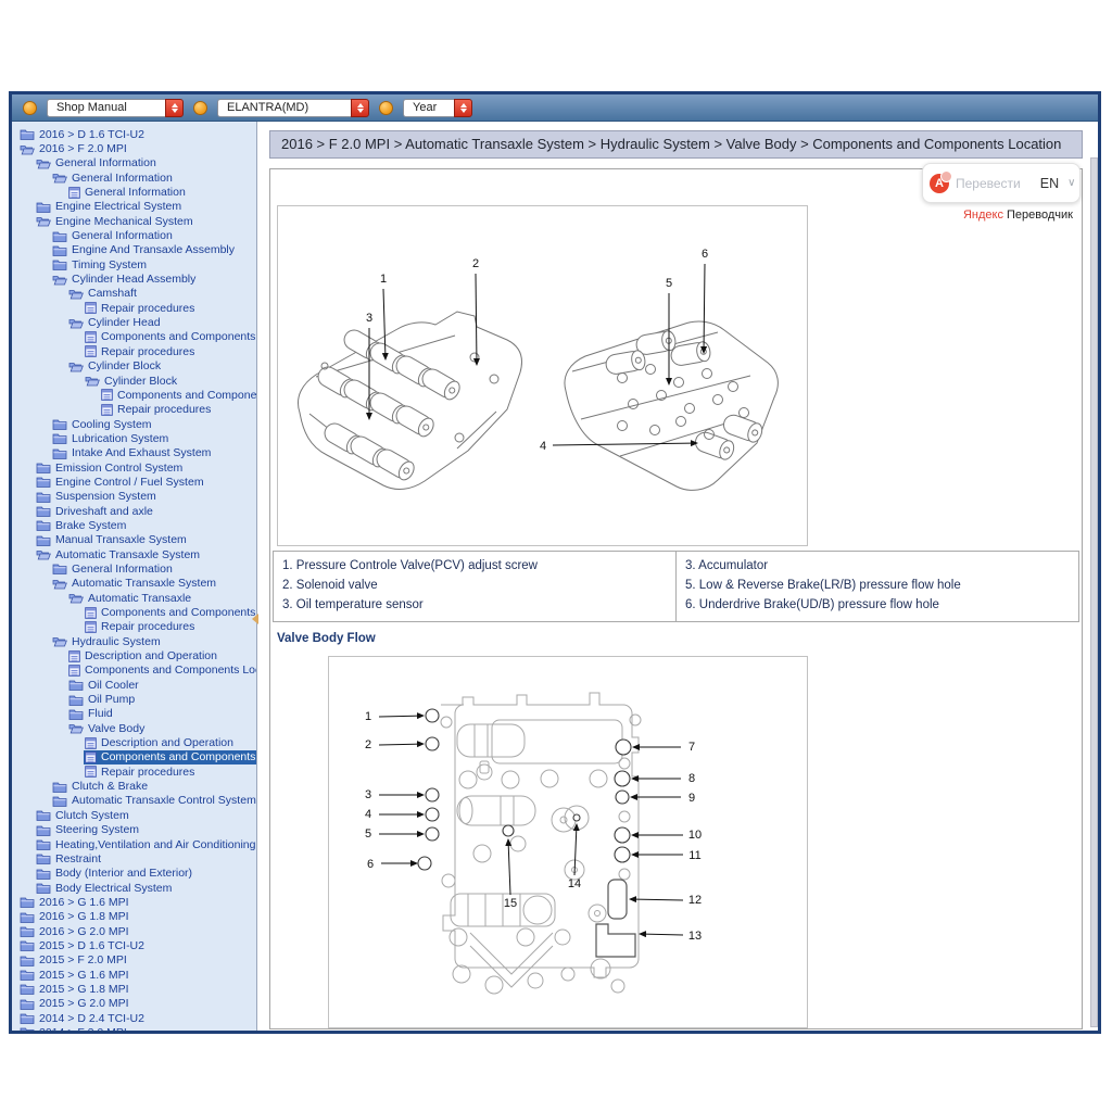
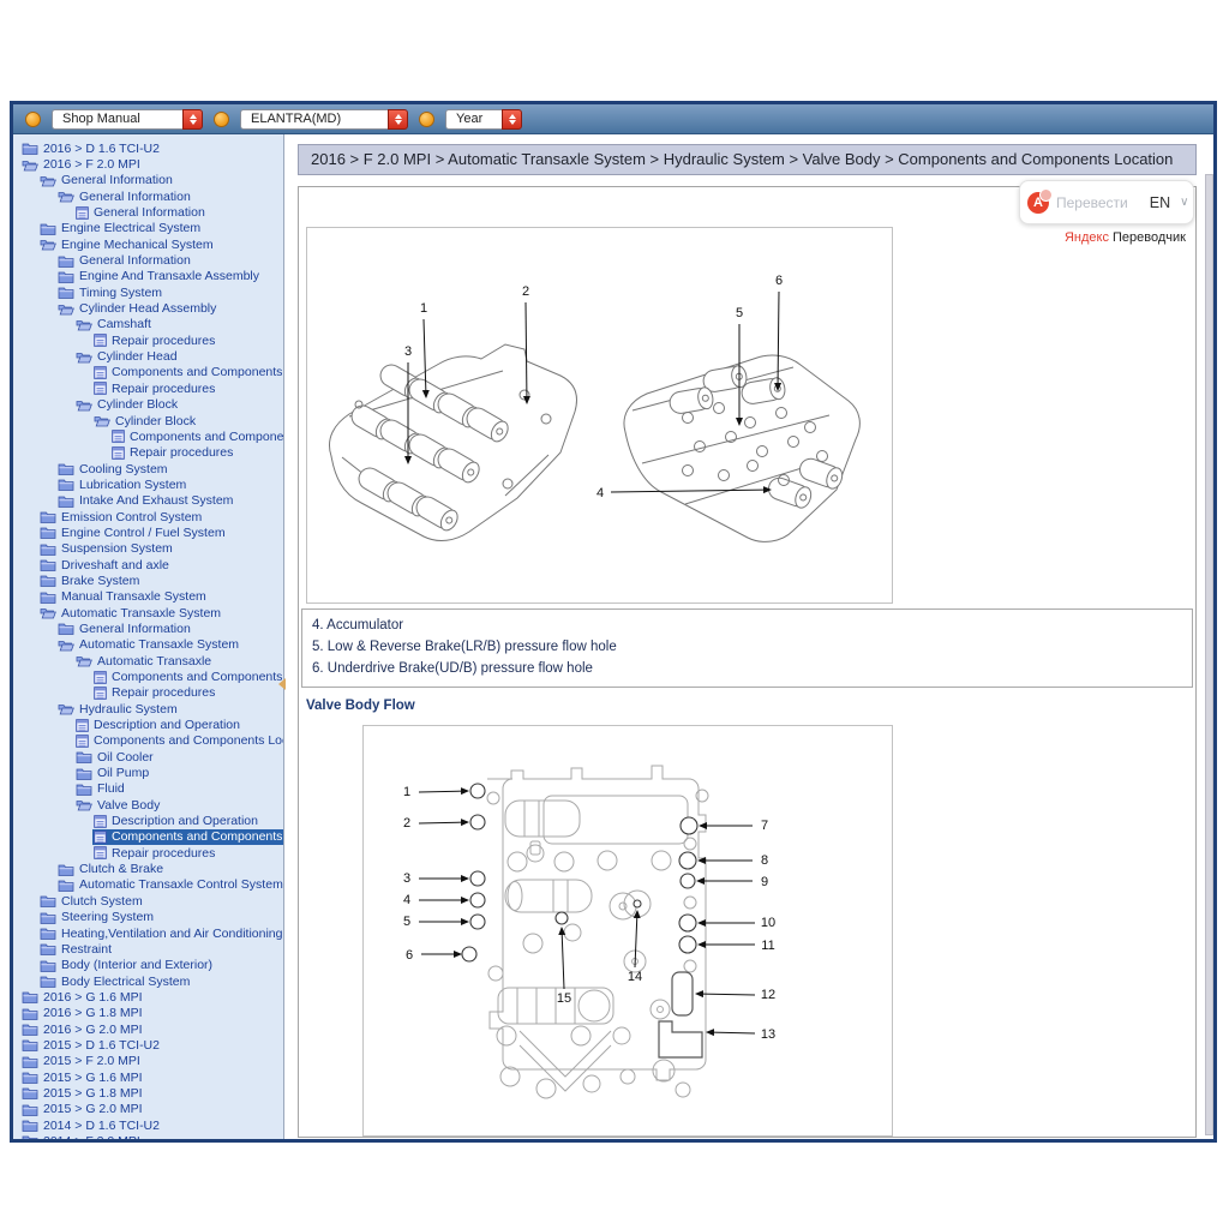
  Shop Manual
  ELANTRA(MD)
  Year
  2016 > D 1.6 TCI-U2
  2016 > F 2.0 MPI
  General Information
  General Information
  General Information
  Engine Electrical System
  Engine Mechanical System
  General Information
  Engine And Transaxle Assembly
  Timing System
  Cylinder Head Assembly
  Camshaft
  Repair procedures
  Cylinder Head
  Components and Components
  Repair procedures
  Cylinder Block
  Cylinder Block
  Repair procedures
  Cooling System
  Lubrication System
  Intake And Exhaust System
  Emission Control System
  Engine Control / Fuel System
  Suspension System
  Driveshaft and axle
  Brake System
  Manual Transaxle System
  Automatic Transaxle System
  General Information
  Automatic Transaxle System
  Automatic Transaxle
  Components and Components
  Repair procedures
  Hydraulic System
  Description and Operation
  Components and Components Lo
  Oil Cooler
  Oil Pump
  Fluid
  Valve Body
  Description and Operation
  Components and Components
  Repair procedures
  Clutch & Brake
  Automatic Transaxle Control System
  Clutch System
  Steering System
  Heating,Ventilation and Air Conditioning
  Restraint
  Body (Interior and Exterior)
  Body Electrical System
  2016 > G 1.6 MPI
  2016 > G 1.8 MPI
  2016 > G 2.0 MPI
  2015 > D 1.6 TCI-U2
  2015 > F 2.0 MPI
  2015 > G 1.6 MPI
  2015 > G 1.8 MPI
  2015 > G 2.0 MPI
- 2014 > D 2.4 TCI-U2
+ 2014 > D 1.6 TCI-U2
  2016 > F 2.0 MPI > Automatic Transaxle System > Hydraulic System > Valve Body > Components and Components Location
  A
  Перевести
  EN
  ∨
  Яндекс Переводчик
  1
  2
  3
  4
  5
  6
- 1. Pressure Controle Valve(PCV) adjust screw
- 2. Solenoid valve
- 3. Oil temperature sensor
- 3. Accumulator
+ 4. Accumulator
  5. Low & Reverse Brake(LR/B) pressure flow hole
  6. Underdrive Brake(UD/B) pressure flow hole
  Valve Body Flow
  1
  2
  3
  4
  5
  6
  7
  8
  9
  10
  11
  12
  13
  14
  15
